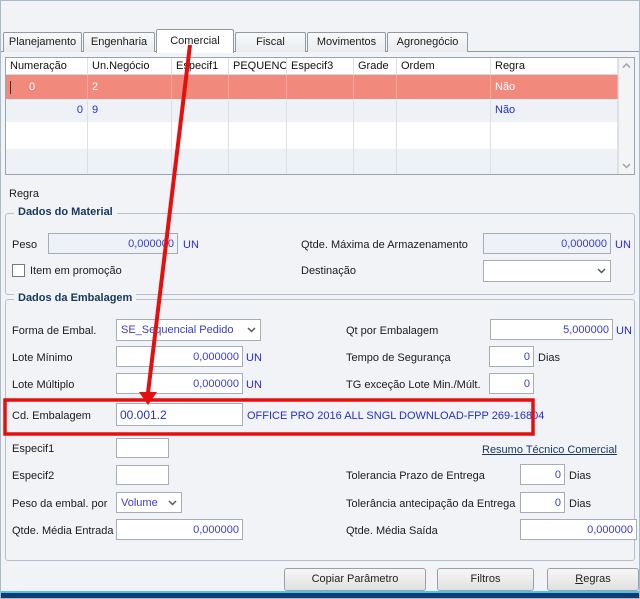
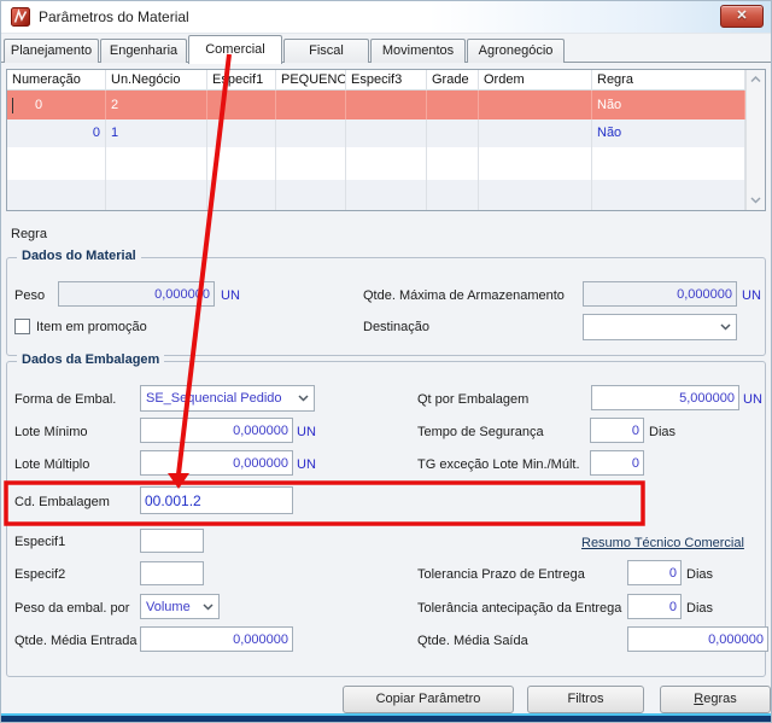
+ Parâmetros do Material
+ ✕
  Planejamento
  Engenharia
  Comercial
  Fiscal
  Movimentos
  Agronegócio
  Numeração
  Un.Negócio
  Epecif1
  PEQUENO
  Especif3
  Grade
  Ordem
  Regra
  0
  2
  Não
  0
- 9
+ 1
  Não
  Regra
  Dados do Material
  Peso
  0,00000
  UN
  Qtde. Máxima de Armazenamento
  0,000000
  UN
  Item em promoção
  Destinação
  Dados da Embalagem
  Forma de Embal.
  SE_Sequencial Pedido
  Qt por Embalagem
  5,000000
  UN
  Lote Mínimo
  0,000000
  UN
  Tempo de Segurança
  0
  Dias
  Lote Múltiplo
  0,000000
  UN
  TG exceção Lote Min./Múlt.
  0
  Cd. Embalagem
  00.001.2
- OFFICE PRO 2016 ALL SNGL DOWNLOAD-FPP 269-16804
  Especif1
  Resumo Técnico Comercial
  Especif2
  Tolerancia Prazo de Entrega
  0
  Dias
  Peso da embal. por
  Volume
  Tolerância antecipação da Entrega
  0
  Dias
  Qtde. Média Entrada
  0,000000
  Qtde. Média Saída
  0,000000
  Copiar Parâmetro
  Filtros
  Regras
